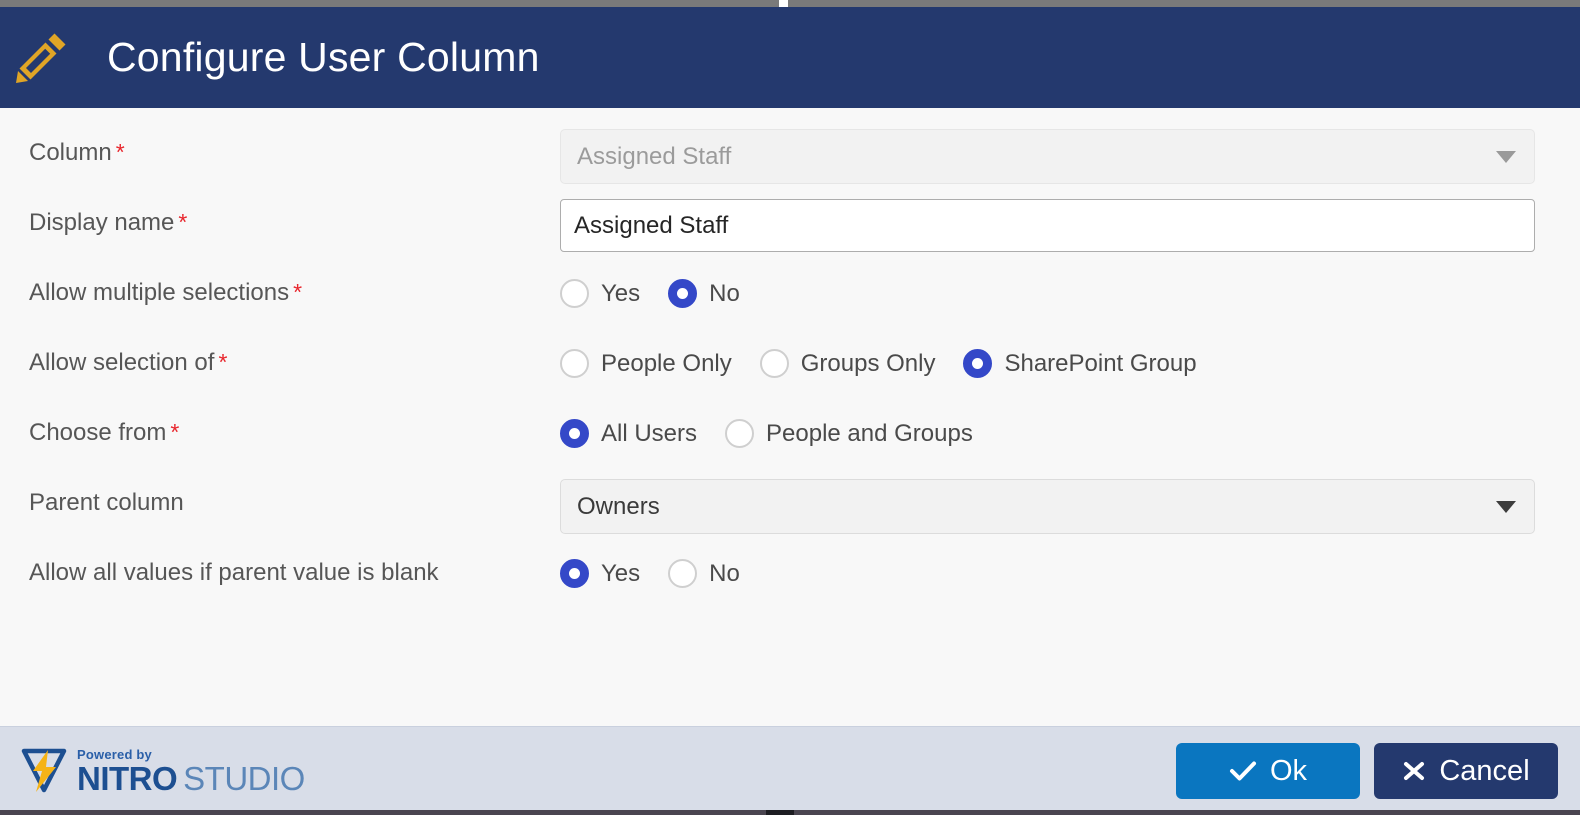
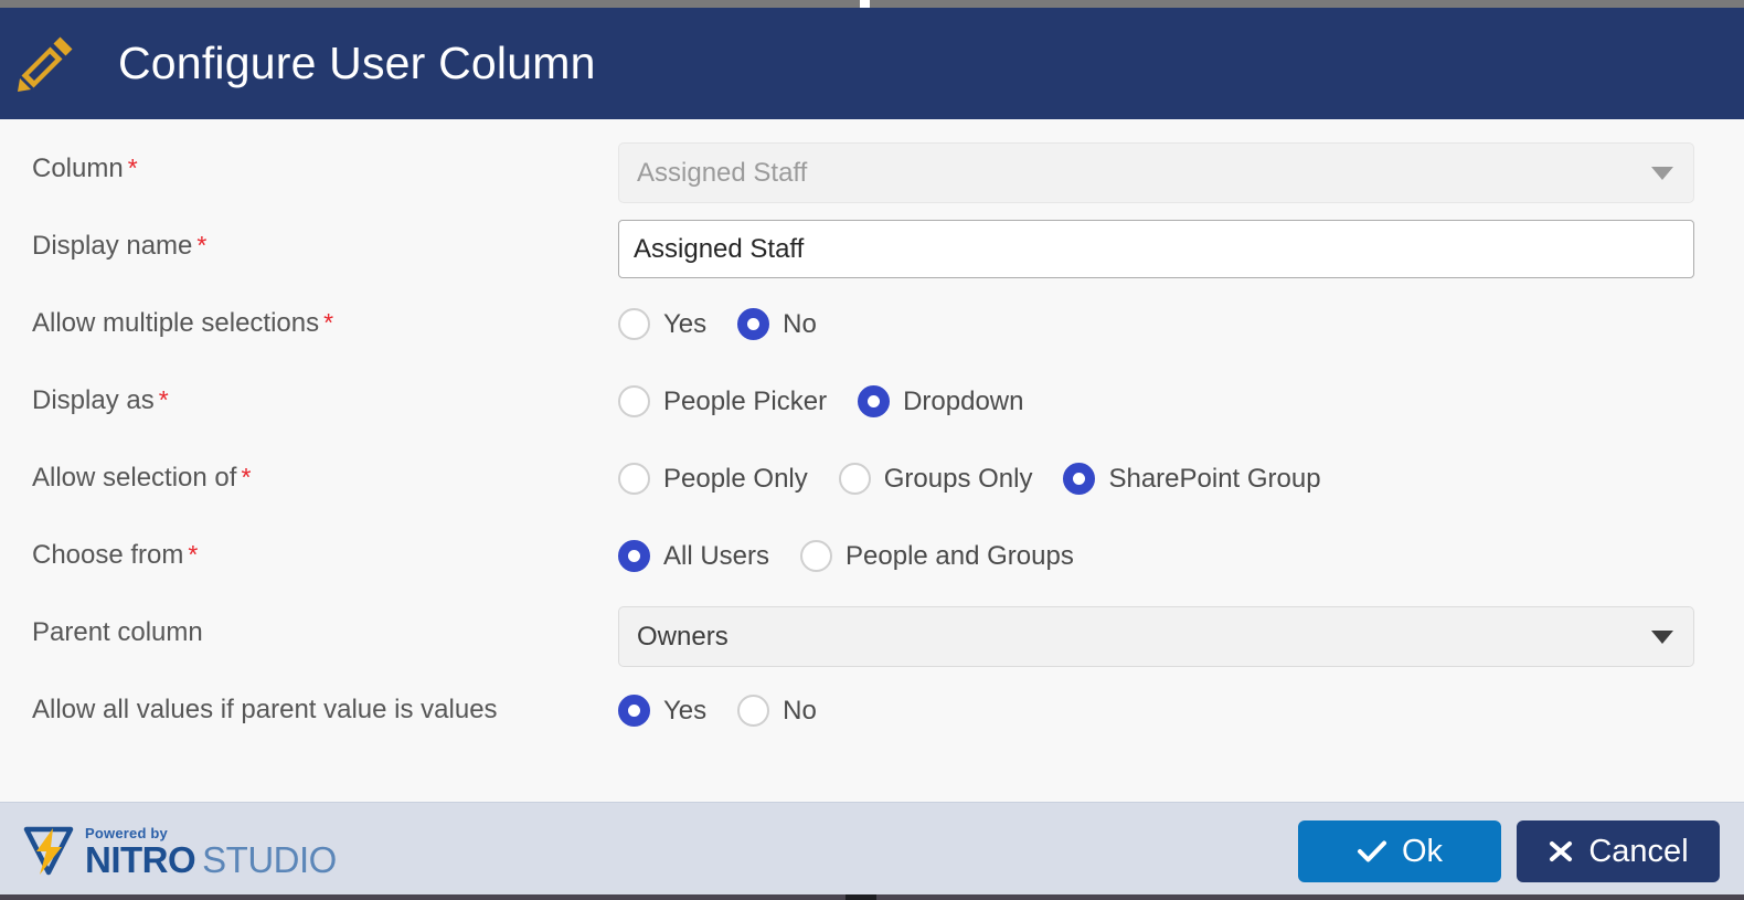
  Configure User Column
  Column *
  Assigned Staff
  Display name *
  Assigned Staff
  Allow multiple selections *
  Yes
  No
+ Display as *
+ People Picker
+ Dropdown
  Allow selection of *
  People Only
  Groups Only
  SharePoint Group
  Choose from *
  All Users
  People and Groups
  Parent column
  Owners
- Allow all values if parent value is blank
+ Allow all values if parent value is values
  Yes
  No
  Powered by
  NITRO STUDIO
  Ok
  Cancel
